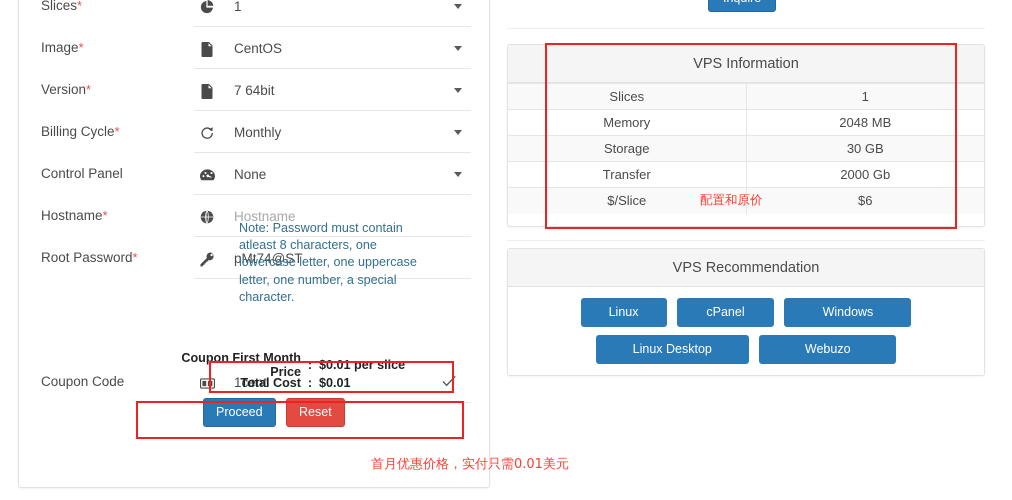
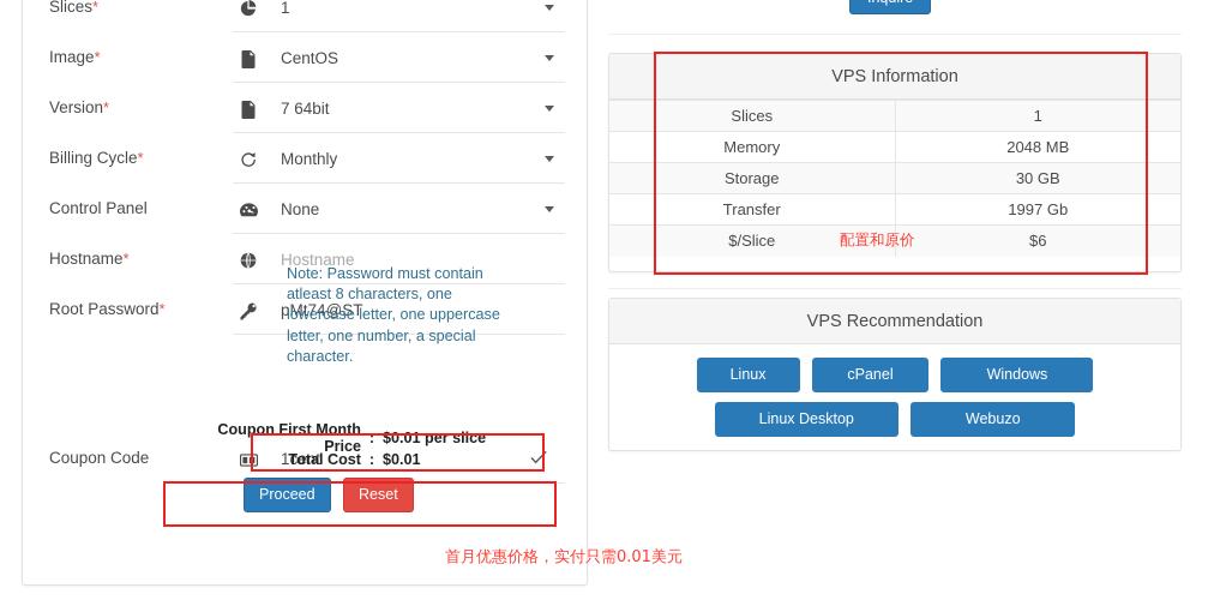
  Slices*
  1
  Image*
  CentOS
  Version*
  7 64bit
  Billing Cycle*
  Monthly
  Control Panel
  None
  Hostname*
  Hostname
  Root Password*
  pMt74@ST
  Note: Password must contain atleast 8 characters, one lowercase letter, one uppercase letter, one number, a special character.
  Coupon Code
  1cent
  Coupon First Month Price
  :
  $0.01 per slice
  Total Cost
  :
  $0.01
  Proceed Reset
  首月优惠价格，实付只需0.01美元
  VPS Information
  Slices	1
  Memory	2048 MB
  Storage	30 GB
- Transfer	2000 Gb
+ Transfer	1997 Gb
  $/Slice	$6
  配置和原价
  VPS Recommendation
  Linux cPanel Windows
  Linux Desktop Webuzo
